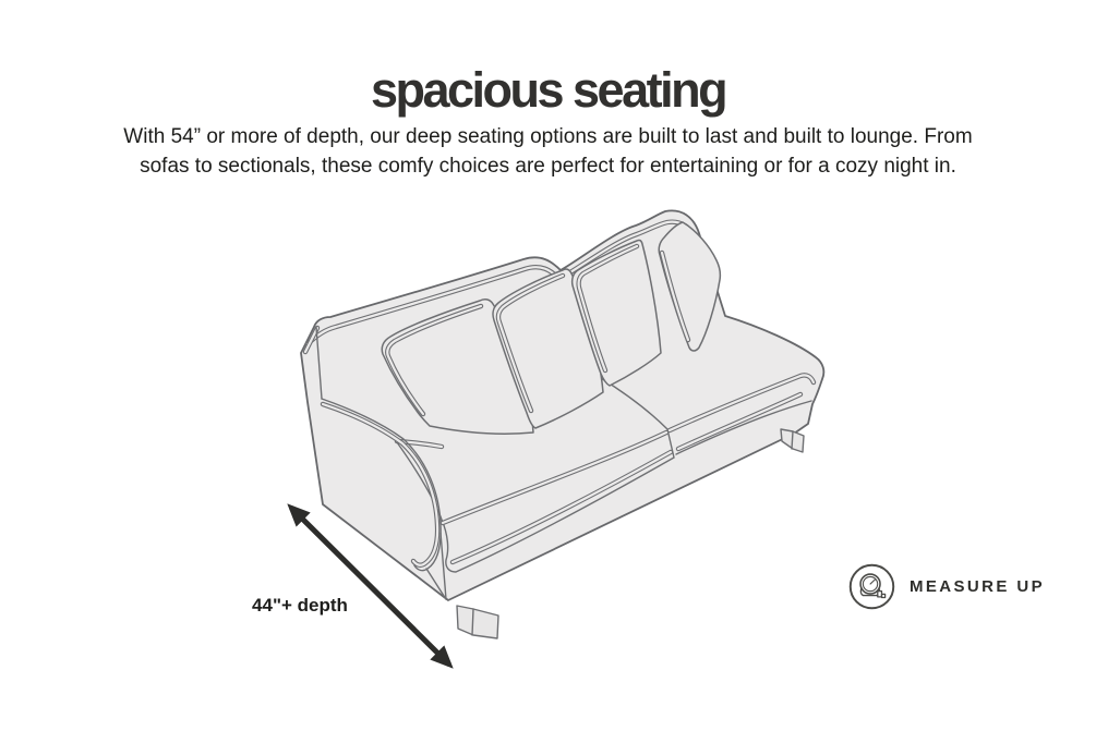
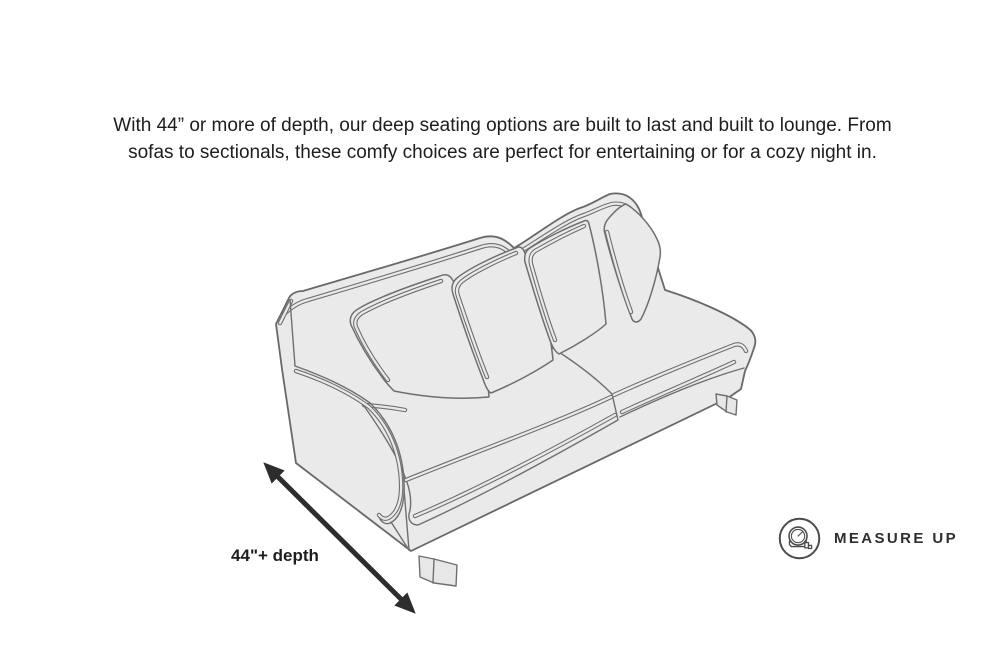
- spacious seating
- With 54” or more of depth, our deep seating options are built to last and built to lounge. From sofas to sectionals, these comfy choices are perfect for entertaining or for a cozy night in.
+ With 44” or more of depth, our deep seating options are built to last and built to lounge. From sofas to sectionals, these comfy choices are perfect for entertaining or for a cozy night in.
  44"+ depth
  MEASURE UP
